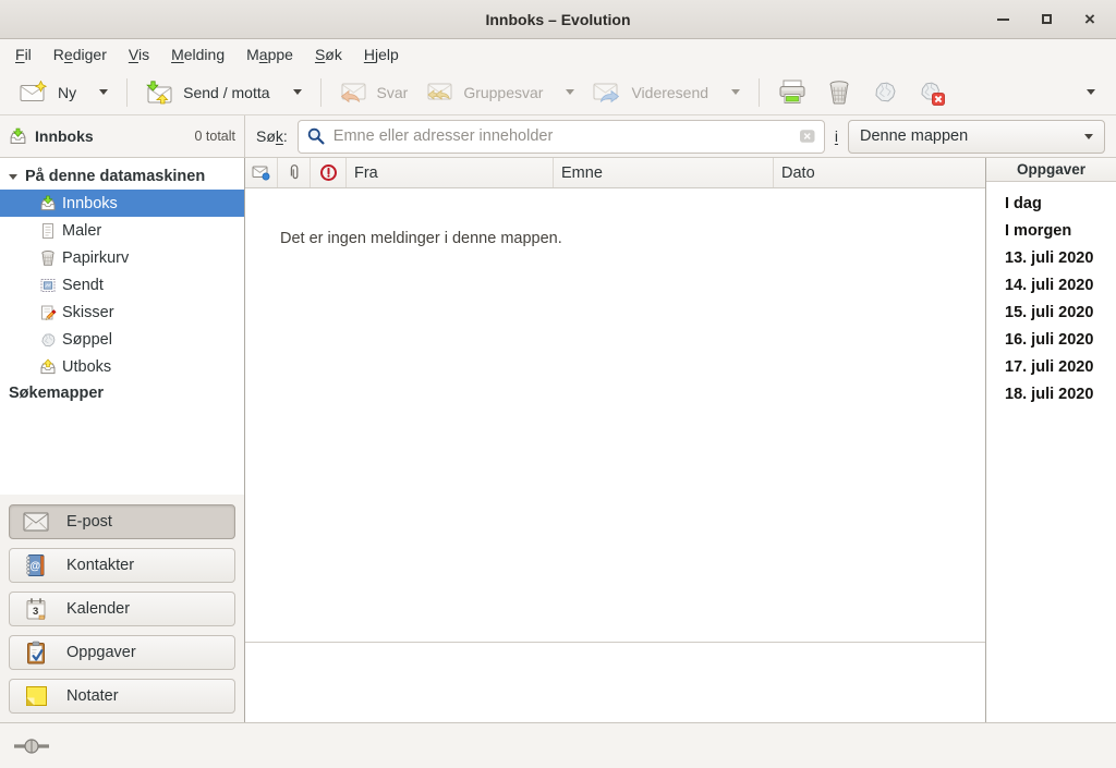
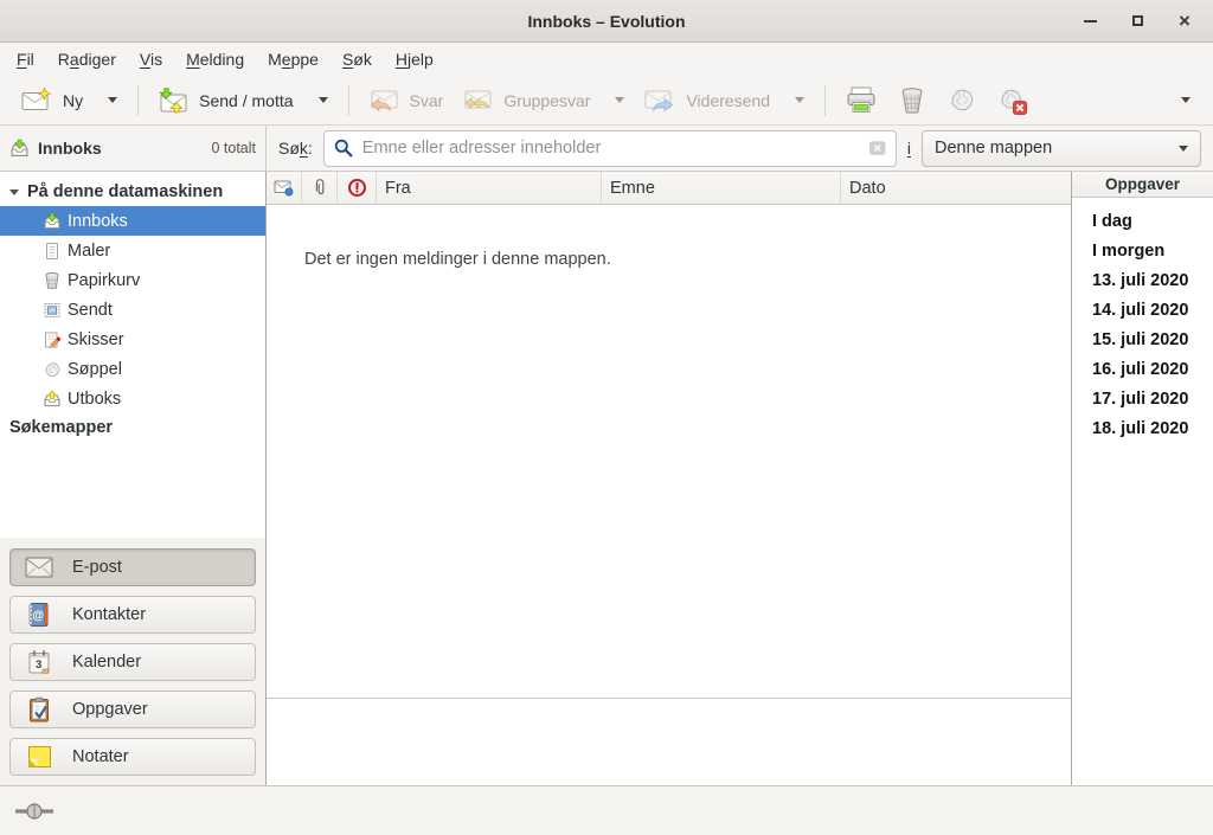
  Innboks – Evolution
  ×
  Fil
- Rediger
+ Radiger
  Vis
  Melding
- Mappe
+ Meppe
  Søk
  Hjelp
  Ny
  Send / motta
  Svar
  Gruppesvar
  Videresend
  Innboks
  0 totalt
  Søk:
  Emne eller adresser inneholder
  i
  Denne mappen
  På denne datamaskinen
  Innboks
  Maler
  Papirkurv
  Sendt
  Skisser
  Søppel
  Utboks
  Søkemapper
  E-post
  @
  Kontakter
  3
  Kalender
  Oppgaver
  Notater
  Fra
  Emne
  Dato
  Det er ingen meldinger i denne mappen.
  Oppgaver
  I dag
  I morgen
  13. juli 2020
  14. juli 2020
  15. juli 2020
  16. juli 2020
  17. juli 2020
  18. juli 2020
